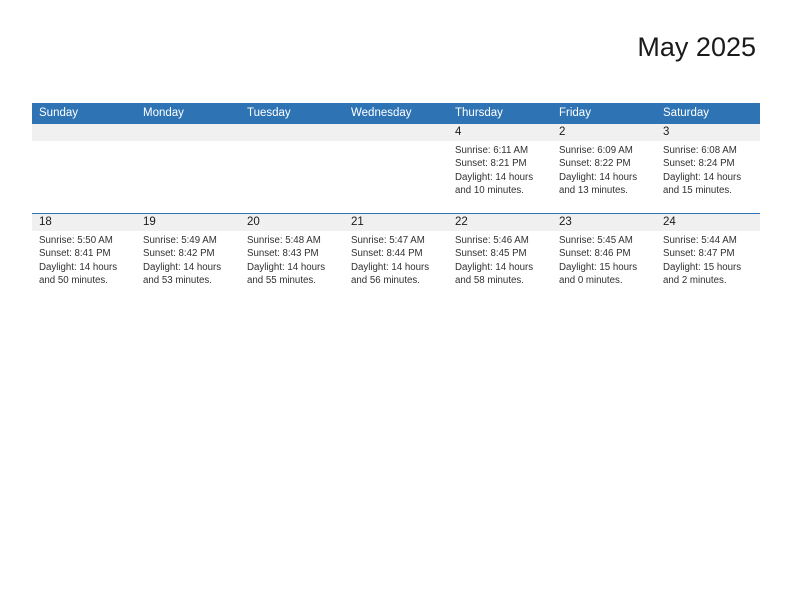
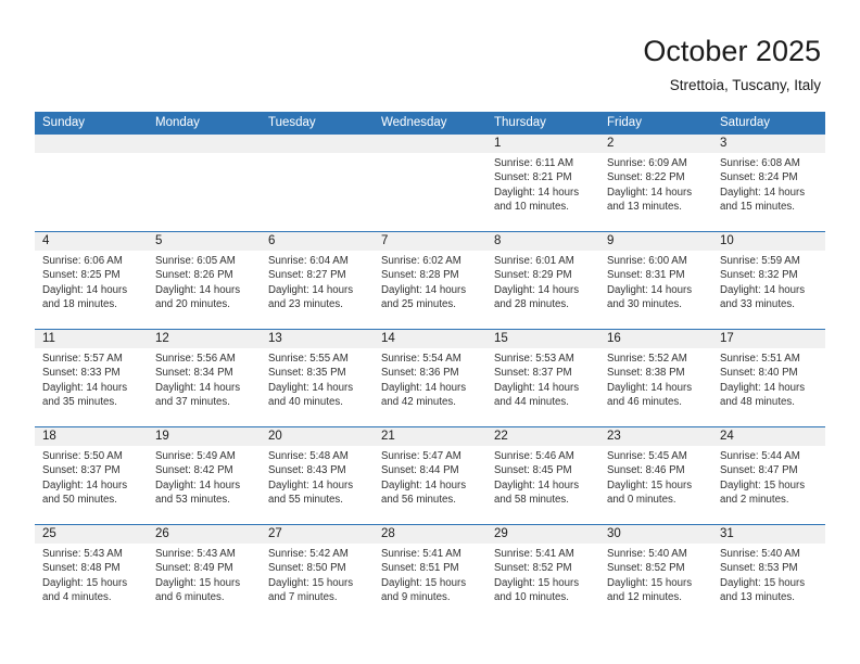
- May 2025
+ October 2025
+ Strettoia, Tuscany, Italy
  Sunday	Monday	Tuesday	Wednesday	Thursday	Friday	Saturday
- 				4Sunrise: 6:11 AMSunset: 8:21 PMDaylight: 14 hoursand 10 minutes.	2Sunrise: 6:09 AMSunset: 8:22 PMDaylight: 14 hoursand 13 minutes.	3Sunrise: 6:08 AMSunset: 8:24 PMDaylight: 14 hoursand 15 minutes.
+ 				1Sunrise: 6:11 AMSunset: 8:21 PMDaylight: 14 hoursand 10 minutes.	2Sunrise: 6:09 AMSunset: 8:22 PMDaylight: 14 hoursand 13 minutes.	3Sunrise: 6:08 AMSunset: 8:24 PMDaylight: 14 hoursand 15 minutes.
+ 4Sunrise: 6:06 AMSunset: 8:25 PMDaylight: 14 hoursand 18 minutes.	5Sunrise: 6:05 AMSunset: 8:26 PMDaylight: 14 hoursand 20 minutes.	6Sunrise: 6:04 AMSunset: 8:27 PMDaylight: 14 hoursand 23 minutes.	7Sunrise: 6:02 AMSunset: 8:28 PMDaylight: 14 hoursand 25 minutes.	8Sunrise: 6:01 AMSunset: 8:29 PMDaylight: 14 hoursand 28 minutes.	9Sunrise: 6:00 AMSunset: 8:31 PMDaylight: 14 hoursand 30 minutes.	10Sunrise: 5:59 AMSunset: 8:32 PMDaylight: 14 hoursand 33 minutes.
+ 11Sunrise: 5:57 AMSunset: 8:33 PMDaylight: 14 hoursand 35 minutes.	12Sunrise: 5:56 AMSunset: 8:34 PMDaylight: 14 hoursand 37 minutes.	13Sunrise: 5:55 AMSunset: 8:35 PMDaylight: 14 hoursand 40 minutes.	14Sunrise: 5:54 AMSunset: 8:36 PMDaylight: 14 hoursand 42 minutes.	15Sunrise: 5:53 AMSunset: 8:37 PMDaylight: 14 hoursand 44 minutes.	16Sunrise: 5:52 AMSunset: 8:38 PMDaylight: 14 hoursand 46 minutes.	17Sunrise: 5:51 AMSunset: 8:40 PMDaylight: 14 hoursand 48 minutes.
- 18Sunrise: 5:50 AMSunset: 8:41 PMDaylight: 14 hoursand 50 minutes.	19Sunrise: 5:49 AMSunset: 8:42 PMDaylight: 14 hoursand 53 minutes.	20Sunrise: 5:48 AMSunset: 8:43 PMDaylight: 14 hoursand 55 minutes.	21Sunrise: 5:47 AMSunset: 8:44 PMDaylight: 14 hoursand 56 minutes.	22Sunrise: 5:46 AMSunset: 8:45 PMDaylight: 14 hoursand 58 minutes.	23Sunrise: 5:45 AMSunset: 8:46 PMDaylight: 15 hoursand 0 minutes.	24Sunrise: 5:44 AMSunset: 8:47 PMDaylight: 15 hoursand 2 minutes.
+ 18Sunrise: 5:50 AMSunset: 8:37 PMDaylight: 14 hoursand 50 minutes.	19Sunrise: 5:49 AMSunset: 8:42 PMDaylight: 14 hoursand 53 minutes.	20Sunrise: 5:48 AMSunset: 8:43 PMDaylight: 14 hoursand 55 minutes.	21Sunrise: 5:47 AMSunset: 8:44 PMDaylight: 14 hoursand 56 minutes.	22Sunrise: 5:46 AMSunset: 8:45 PMDaylight: 14 hoursand 58 minutes.	23Sunrise: 5:45 AMSunset: 8:46 PMDaylight: 15 hoursand 0 minutes.	24Sunrise: 5:44 AMSunset: 8:47 PMDaylight: 15 hoursand 2 minutes.
+ 25Sunrise: 5:43 AMSunset: 8:48 PMDaylight: 15 hoursand 4 minutes.	26Sunrise: 5:43 AMSunset: 8:49 PMDaylight: 15 hoursand 6 minutes.	27Sunrise: 5:42 AMSunset: 8:50 PMDaylight: 15 hoursand 7 minutes.	28Sunrise: 5:41 AMSunset: 8:51 PMDaylight: 15 hoursand 9 minutes.	29Sunrise: 5:41 AMSunset: 8:52 PMDaylight: 15 hoursand 10 minutes.	30Sunrise: 5:40 AMSunset: 8:52 PMDaylight: 15 hoursand 12 minutes.	31Sunrise: 5:40 AMSunset: 8:53 PMDaylight: 15 hoursand 13 minutes.
